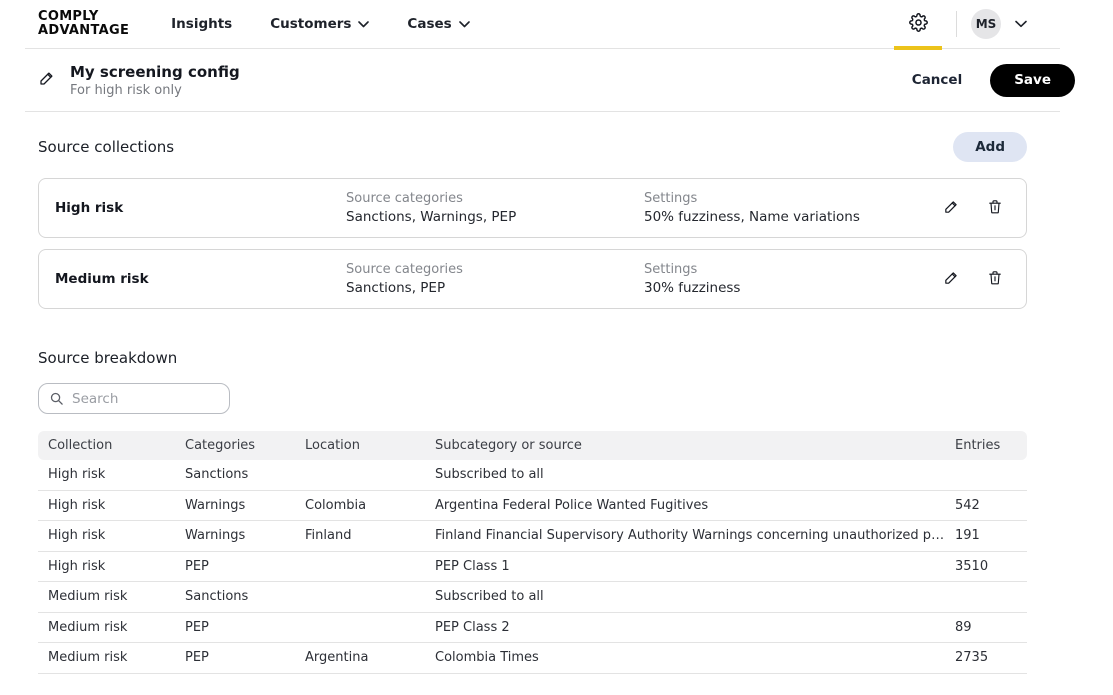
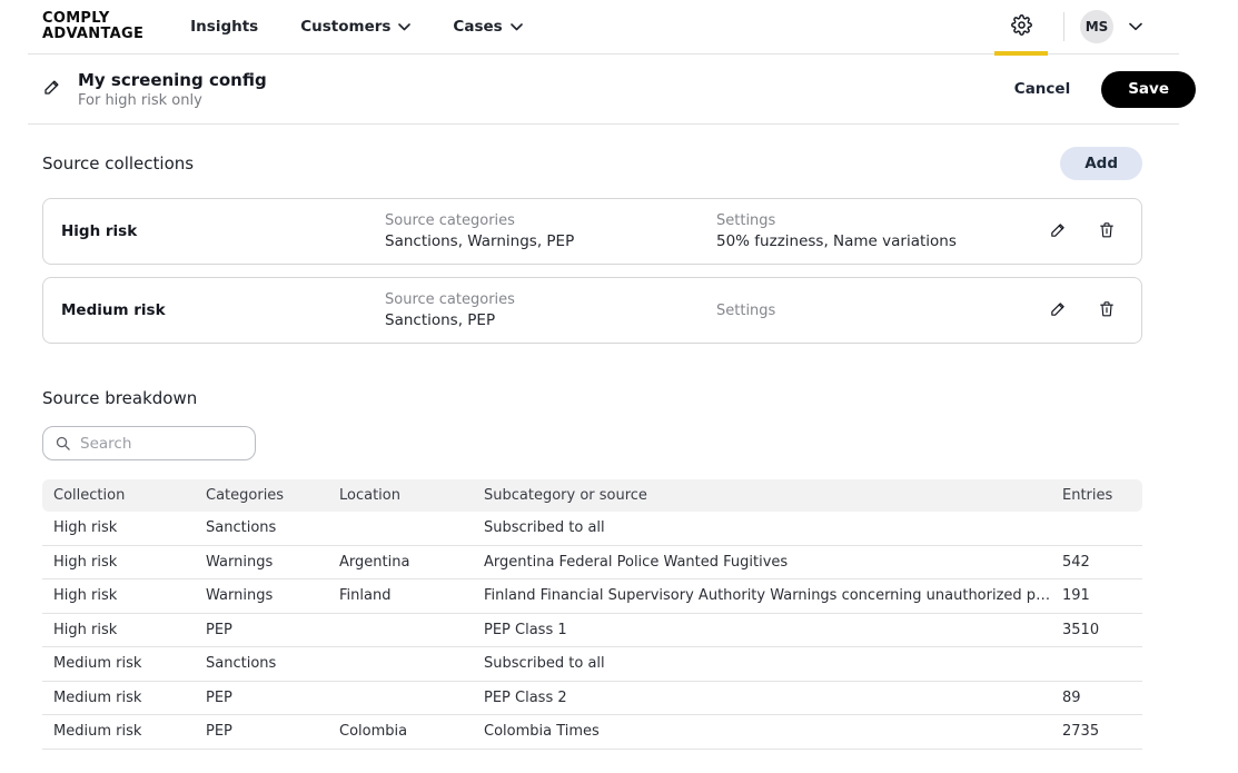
  COMPLY
  ADVANTAGE
  Insights
  Customers
  Cases
  MS
  My screening config
  For high risk only
  Cancel
  Save
  Source collections
  Add
  High risk
  Source categories
  Sanctions, Warnings, PEP
  Settings
  50% fuzziness, Name variations
  Medium risk
  Source categories
  Sanctions, PEP
  Settings
- 30% fuzziness
  Source breakdown
  Search
  Collection
  Categories
  Location
  Subcategory or source
  Entries
  High risk
  Sanctions
  Subscribed to all
  High risk
  Warnings
- Colombia
+ Argentina
  Argentina Federal Police Wanted Fugitives
  542
  High risk
  Warnings
  Finland
  Finland Financial Supervisory Authority Warnings concerning unauthorized provi
  191
  High risk
  PEP
  PEP Class 1
  3510
  Medium risk
  Sanctions
  Subscribed to all
  Medium risk
  PEP
  PEP Class 2
  89
  Medium risk
  PEP
- Argentina
+ Colombia
  Colombia Times
  2735
